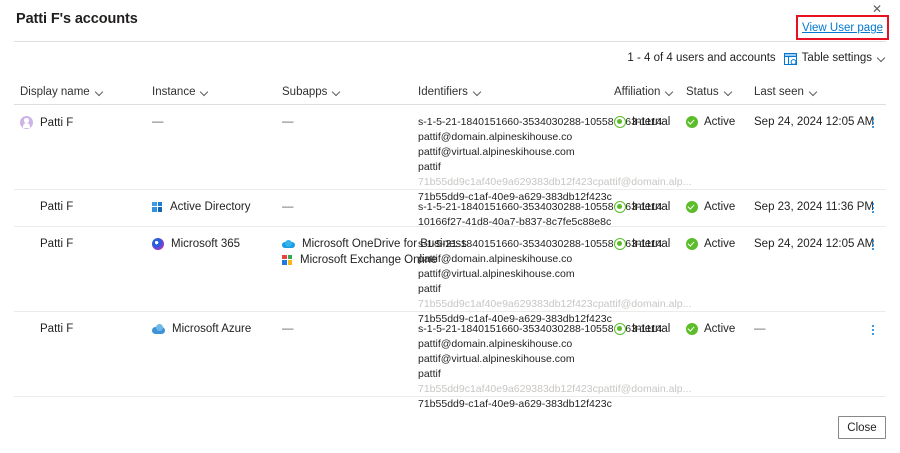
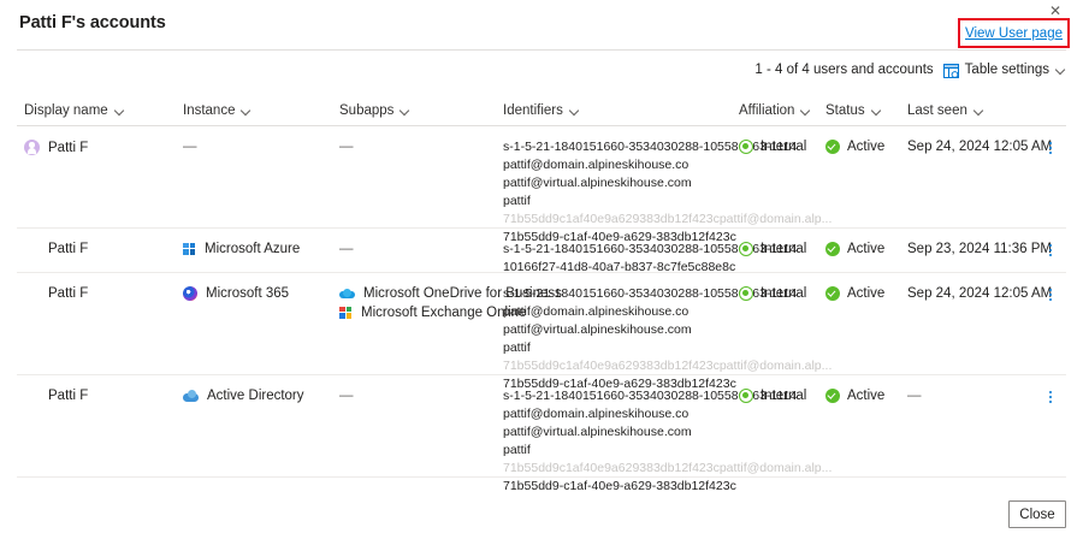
  Patti F's accounts
  ✕
  View User page
  1 - 4 of 4 users and accounts
  Table settings
  Display name
  Instance
  Subapps
  Identifiers
  Affiliation
  Status
  Last seen
  Patti F
  —
  —
  s-1-5-21-1840151660-3534030288-1055863-1114
  pattif@domain.alpineskihouse.co
  pattif@virtual.alpineskihouse.com
  pattif
  71b55dd9c1af40e9a629383db12f423cpattif@domain.alp...
  71b55dd9-c1af-40e9-a629-383db12f423c
  Internal
  Active
  Sep 24, 2024 12:05 AM
  Patti F
- Active Directory
+ Microsoft Azure
  —
  s-1-5-21-1840151660-3534030288-1055863-1114
  10166f27-41d8-40a7-b837-8c7fe5c88e8c
  Internal
  Active
  Sep 23, 2024 11:36 PM
  Patti F
  Microsoft 365
  Microsoft OneDrive for Business
  Microsoft Exchange Online
  s-1-5-21-1840151660-3534030288-1055863-1114
  pattif@domain.alpineskihouse.co
  pattif@virtual.alpineskihouse.com
  pattif
  71b55dd9c1af40e9a629383db12f423cpattif@domain.alp...
  71b55dd9-c1af-40e9-a629-383db12f423c
  Internal
  Active
  Sep 24, 2024 12:05 AM
  Patti F
- Microsoft Azure
+ Active Directory
  —
  s-1-5-21-1840151660-3534030288-1055863-1114
  pattif@domain.alpineskihouse.co
  pattif@virtual.alpineskihouse.com
  pattif
  71b55dd9c1af40e9a629383db12f423cpattif@domain.alp...
  71b55dd9-c1af-40e9-a629-383db12f423c
  Internal
  Active
  —
  Close
